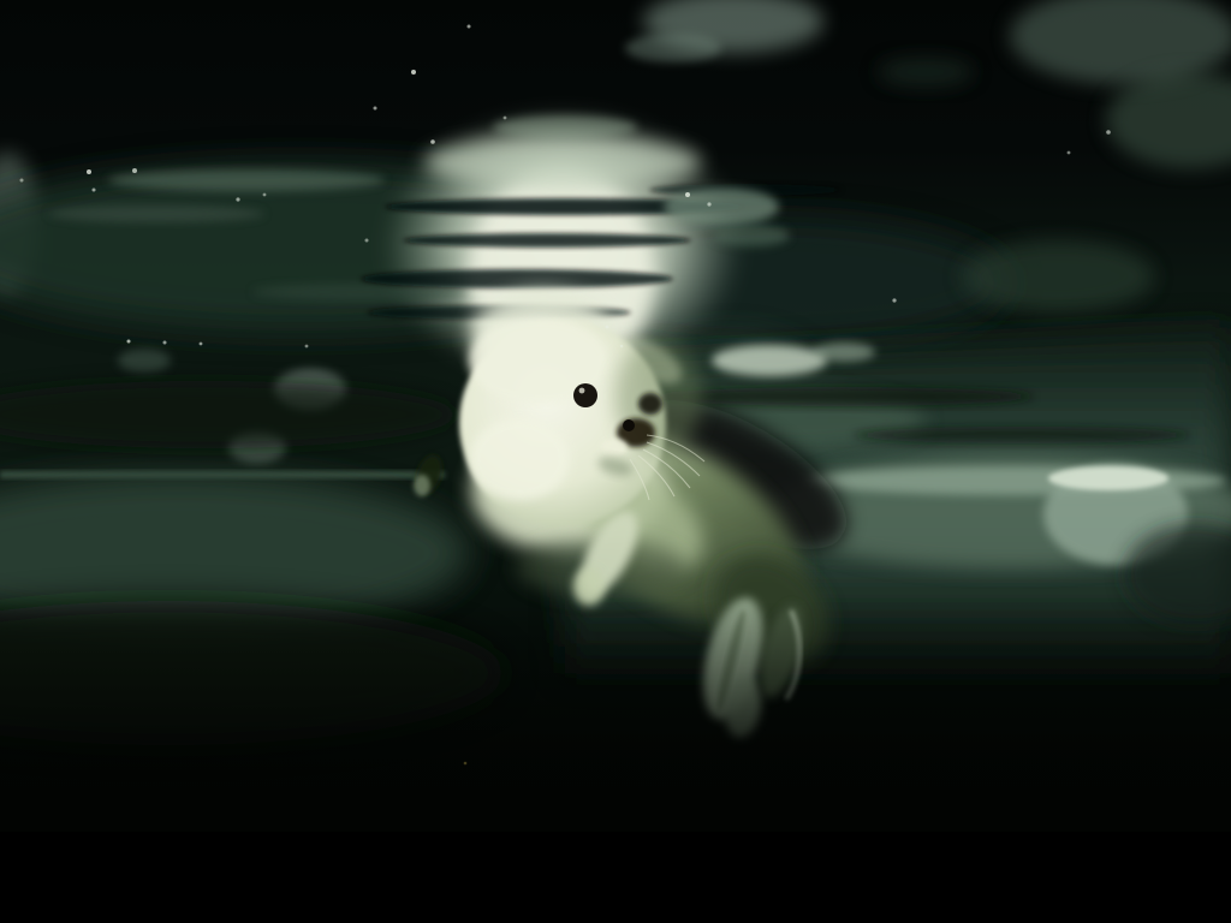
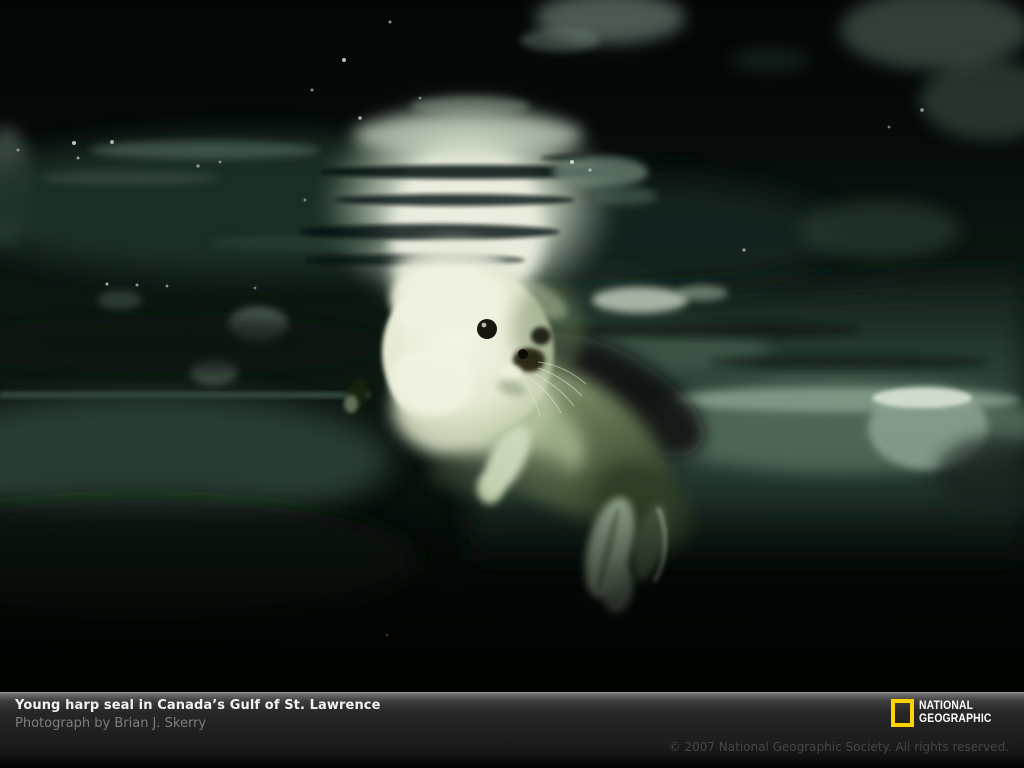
+ Young harp seal in Canada’s Gulf of St. Lawrence
+ Photograph by Brian J. Skerry
+ NATIONAL
+ GEOGRAPHIC
+ © 2007 National Geographic Society. All rights reserved.
